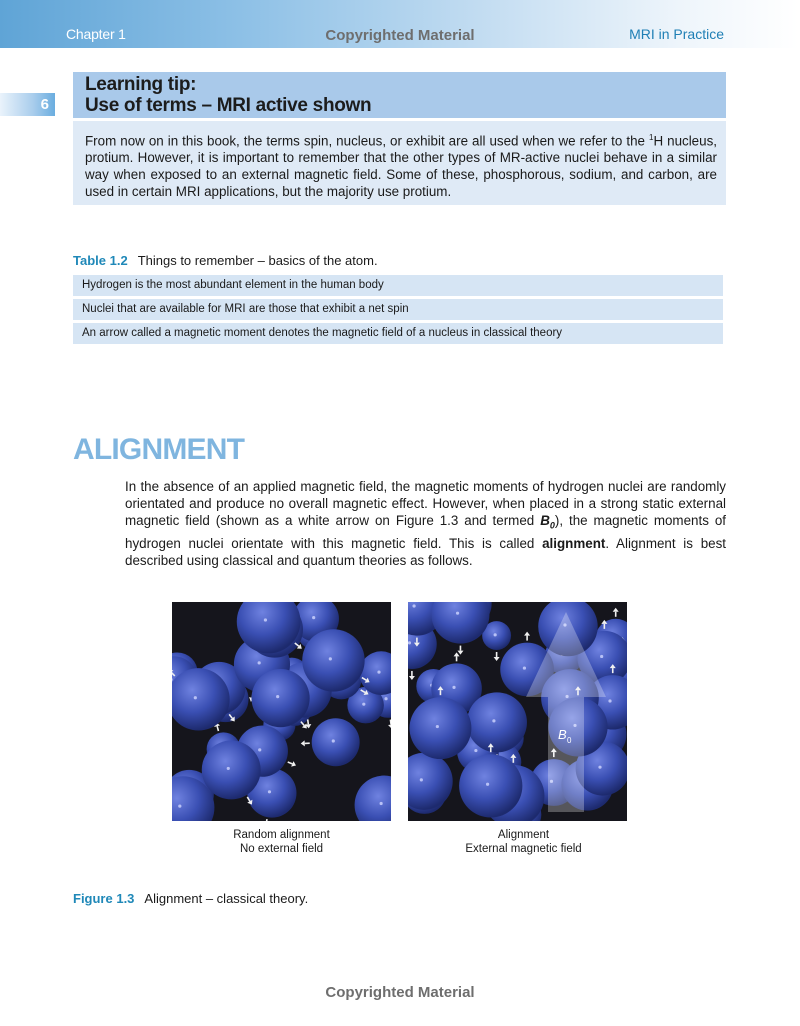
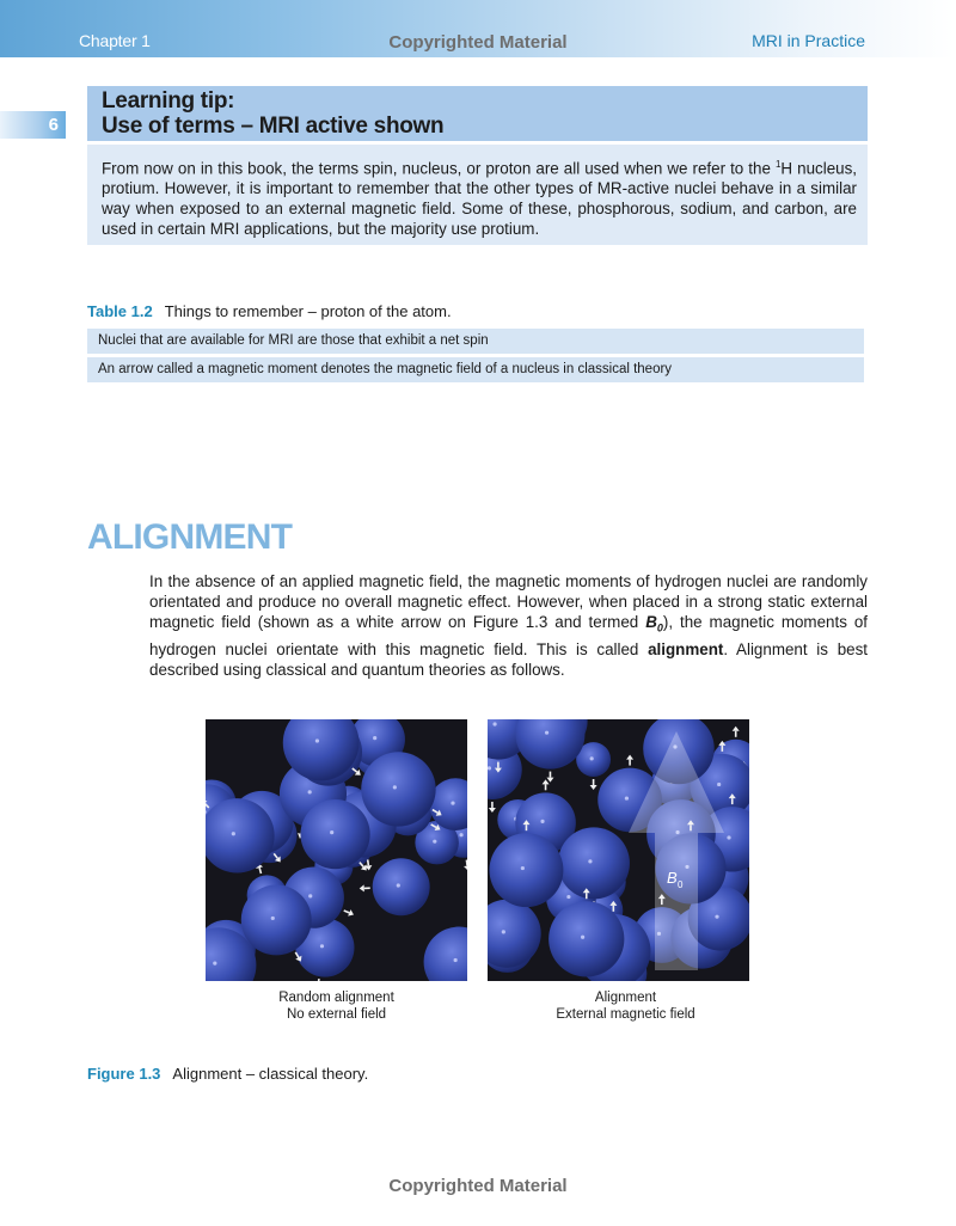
  Chapter 1
  Copyrighted Material
  MRI in Practice
  6
  Learning tip:
  Use of terms – MRI active shown
- From now on in this book, the terms spin, nucleus, or exhibit are all used when we refer to the 1H nucleus, protium. However, it is important to remember that the other types of MR-active nuclei behave in a similar way when exposed to an external magnetic field. Some of these, phosphorous, sodium, and carbon, are used in certain MRI applications, but the majority use protium.
+ From now on in this book, the terms spin, nucleus, or proton are all used when we refer to the 1H nucleus, protium. However, it is important to remember that the other types of MR-active nuclei behave in a similar way when exposed to an external magnetic field. Some of these, phosphorous, sodium, and carbon, are used in certain MRI applications, but the majority use protium.
- Table 1.2 Things to remember – basics of the atom.
+ Table 1.2 Things to remember – proton of the atom.
- Hydrogen is the most abundant element in the human body
  Nuclei that are available for MRI are those that exhibit a net spin
  An arrow called a magnetic moment denotes the magnetic field of a nucleus in classical theory
  ALIGNMENT
  In the absence of an applied magnetic field, the magnetic moments of hydrogen nuclei are randomly orientated and produce no overall magnetic effect. However, when placed in a strong static external magnetic field (shown as a white arrow on Figure 1.3 and termed B0), the magnetic moments of hydrogen nuclei orientate with this magnetic field. This is called alignment. Alignment is best described using classical and quantum theories as follows.
  B
  0
  Random alignment
  No external field
  Alignment
  External magnetic field
  Figure 1.3 Alignment – classical theory.
  Copyrighted Material
